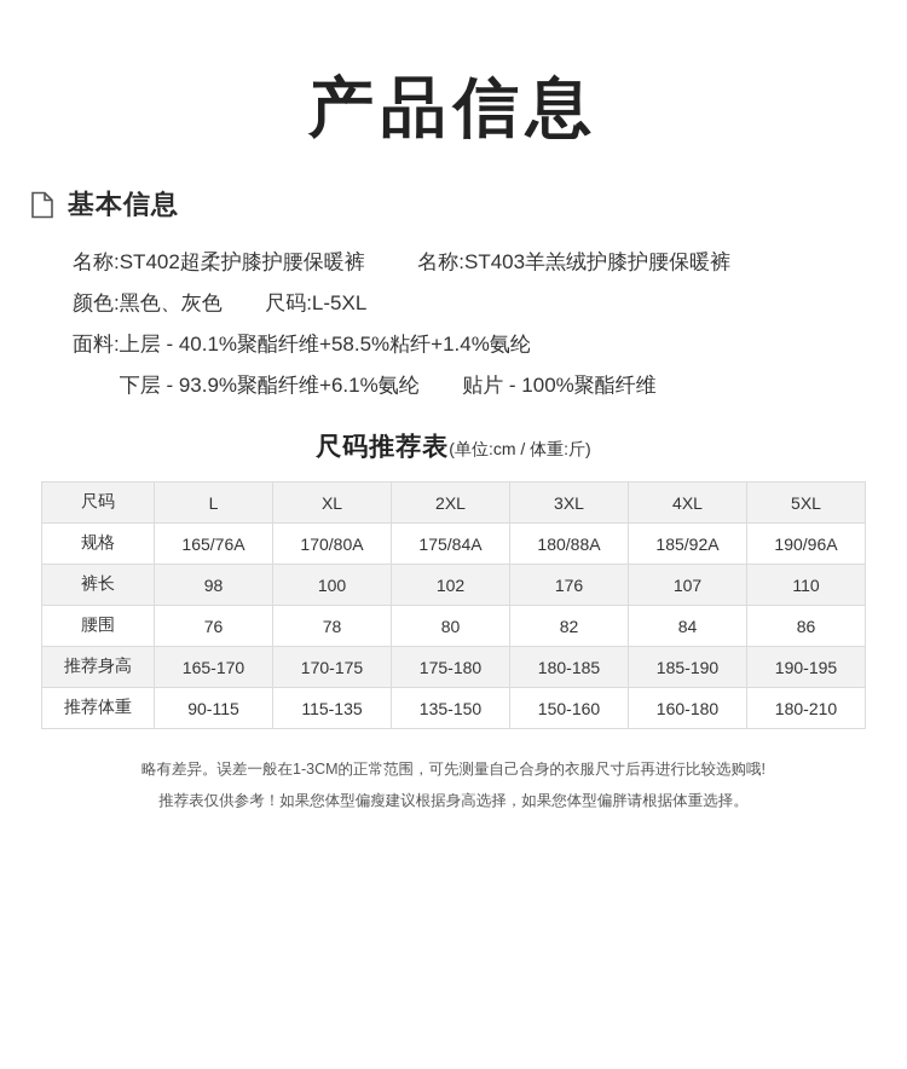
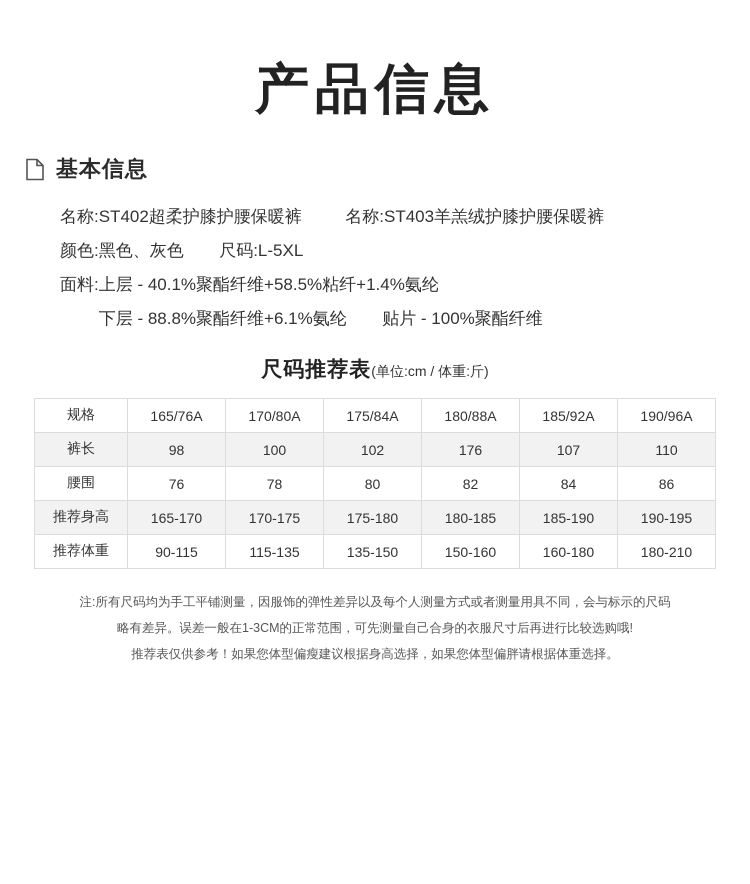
  产品信息
  基本信息
  名称:ST402超柔护膝护腰保暖裤 名称:ST403羊羔绒护膝护腰保暖裤
  颜色:黑色、灰色 尺码:L-5XL
  面料:上层 - 40.1%聚酯纤维+58.5%粘纤+1.4%氨纶
- 下层 - 93.9%聚酯纤维+6.1%氨纶 贴片 - 100%聚酯纤维
+ 下层 - 88.8%聚酯纤维+6.1%氨纶 贴片 - 100%聚酯纤维
  尺码推荐表(单位:cm / 体重:斤)
- 尺码	L	XL	2XL	3XL	4XL	5XL
  规格	165/76A	170/80A	175/84A	180/88A	185/92A	190/96A
  裤长	98	100	102	176	107	110
  腰围	76	78	80	82	84	86
  推荐身高	165-170	170-175	175-180	180-185	185-190	190-195
  推荐体重	90-115	115-135	135-150	150-160	160-180	180-210
+ 注:所有尺码均为手工平铺测量，因服饰的弹性差异以及每个人测量方式或者测量用具不同，会与标示的尺码
  略有差异。误差一般在1-3CM的正常范围，可先测量自己合身的衣服尺寸后再进行比较选购哦!
  推荐表仅供参考！如果您体型偏瘦建议根据身高选择，如果您体型偏胖请根据体重选择。
